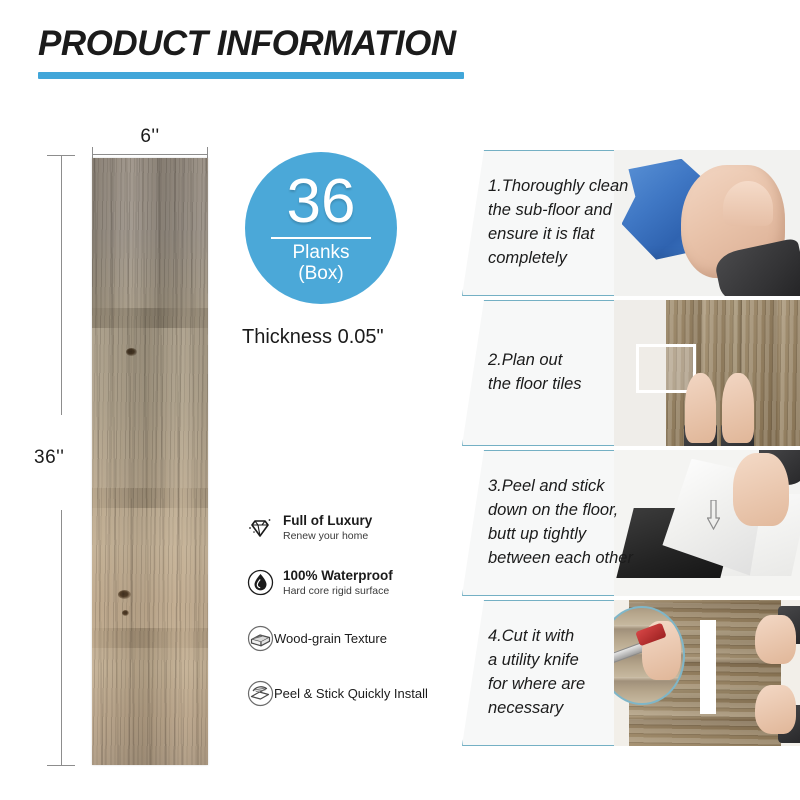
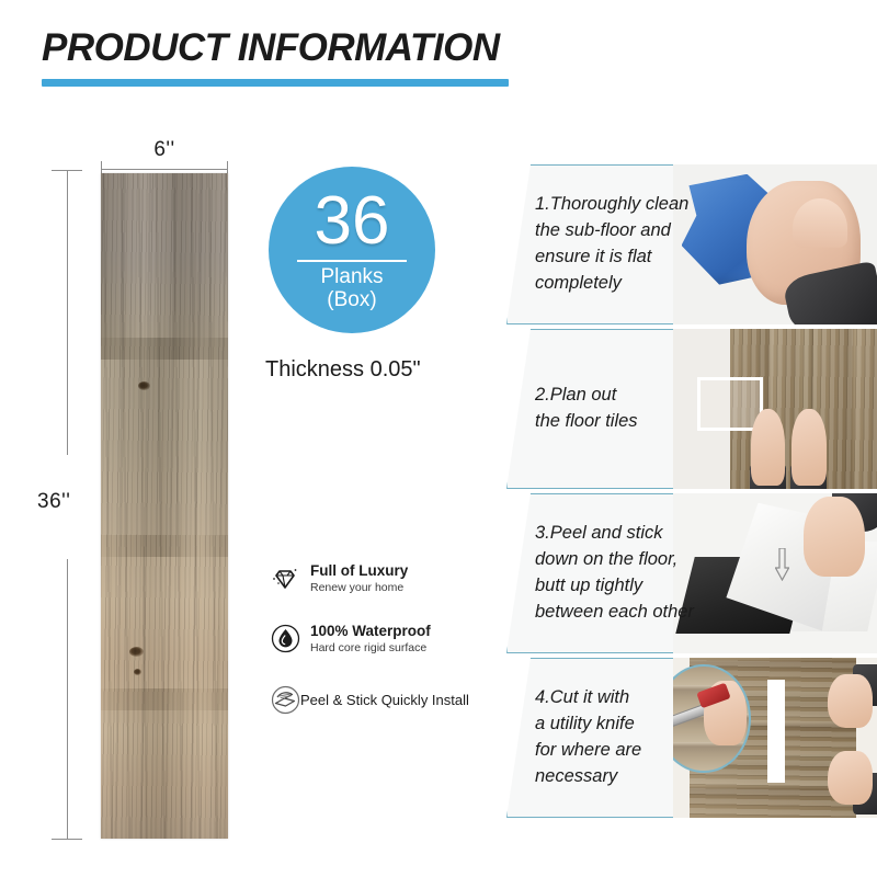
  PRODUCT INFORMATION
  6''
  36''
  36
  Planks
  (Box)
  Thickness 0.05"
  Full of Luxury
  Renew your home
  100% Waterproof
  Hard core rigid surface
- Wood-grain Texture
  Peel & Stick Quickly Install
  1.Thoroughly clean
  the sub-floor and
  ensure it is flat
  completely
  2.Plan out
  the floor tiles
  3.Peel and stick
  down on the floor,
  butt up tightly
  between each other
  4.Cut it with
  a utility knife
  for where are
  necessary
